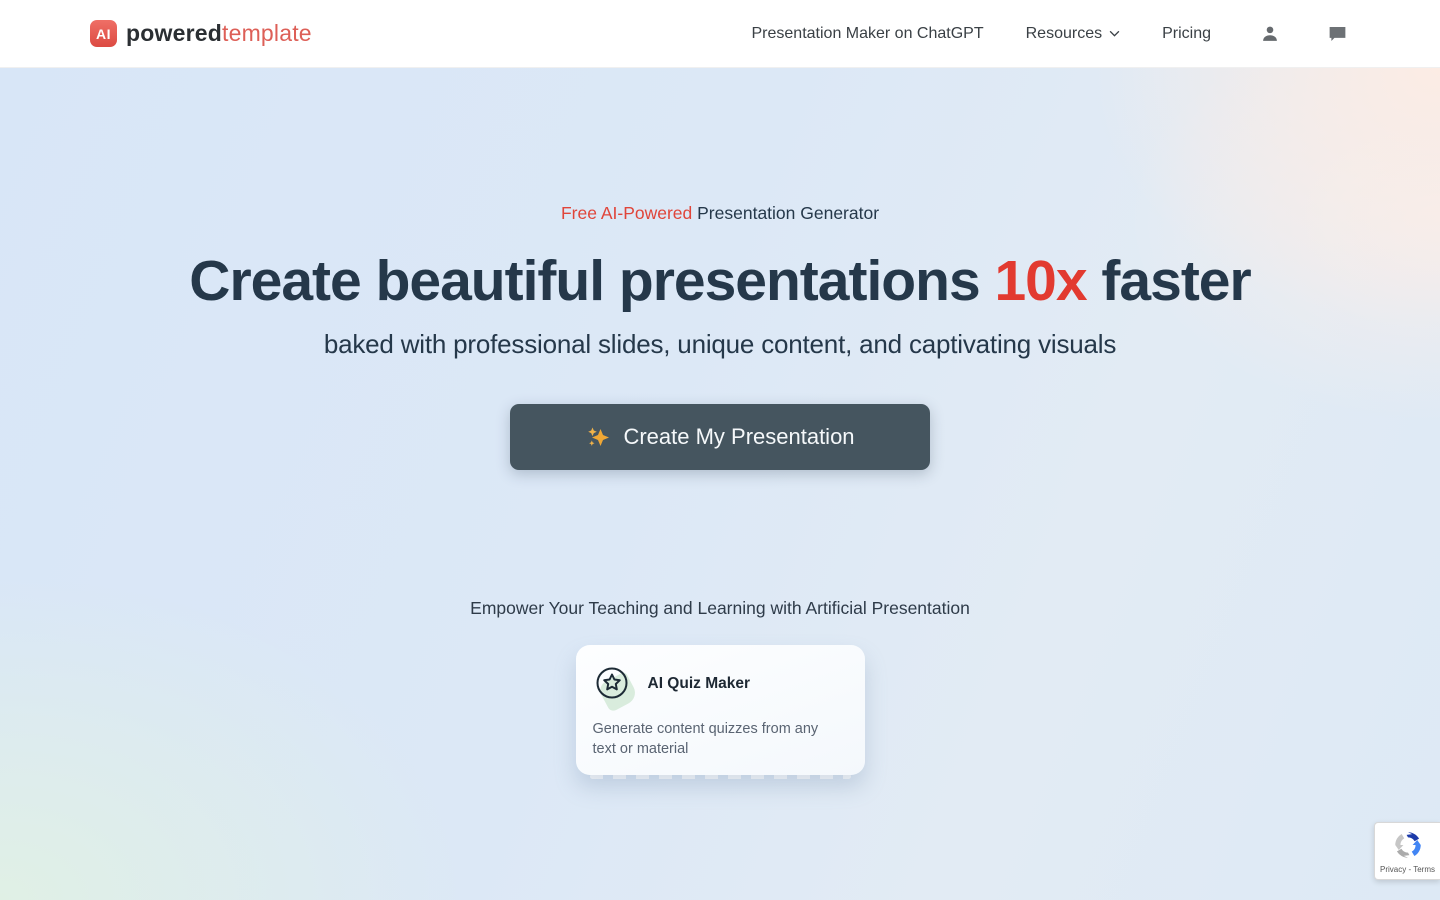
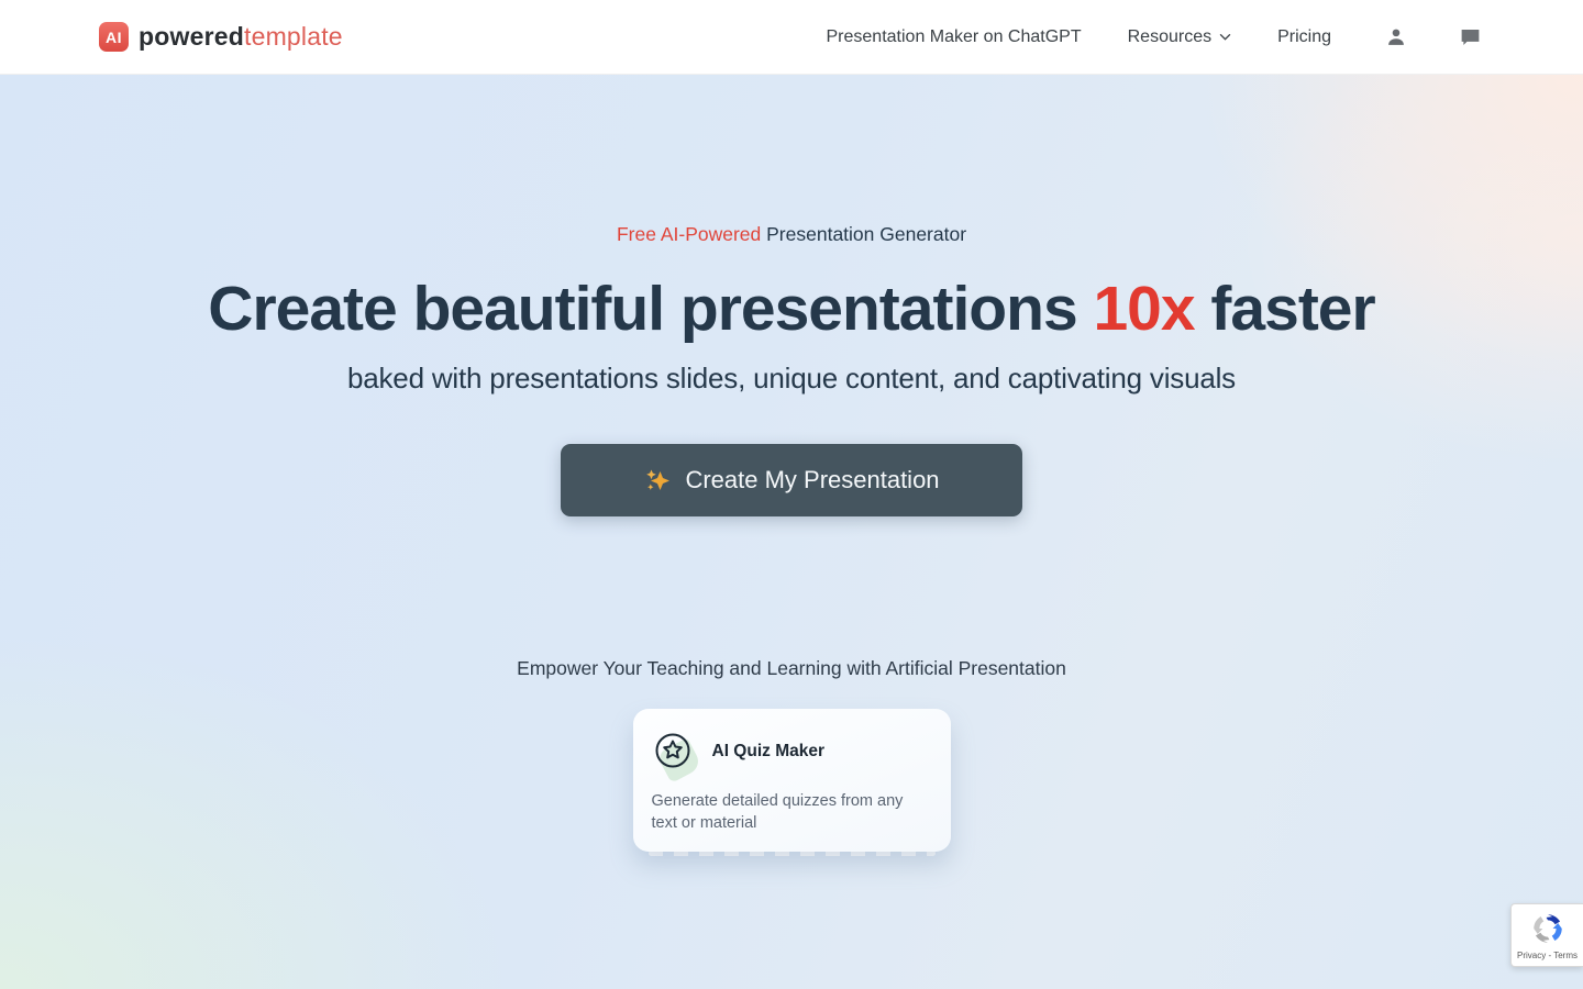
  AI
  poweredtemplate
  Presentation Maker on ChatGPT
  Resources
  Pricing
  Free AI-Powered Presentation Generator
  Create beautiful presentations 10x faster
- baked with professional slides, unique content, and captivating visuals
+ baked with presentations slides, unique content, and captivating visuals
  Create My Presentation
  Empower Your Teaching and Learning with Artificial Presentation
  AI Quiz Maker
- Generate content quizzes from any text or material
+ Generate detailed quizzes from any text or material
  Privacy - Terms
